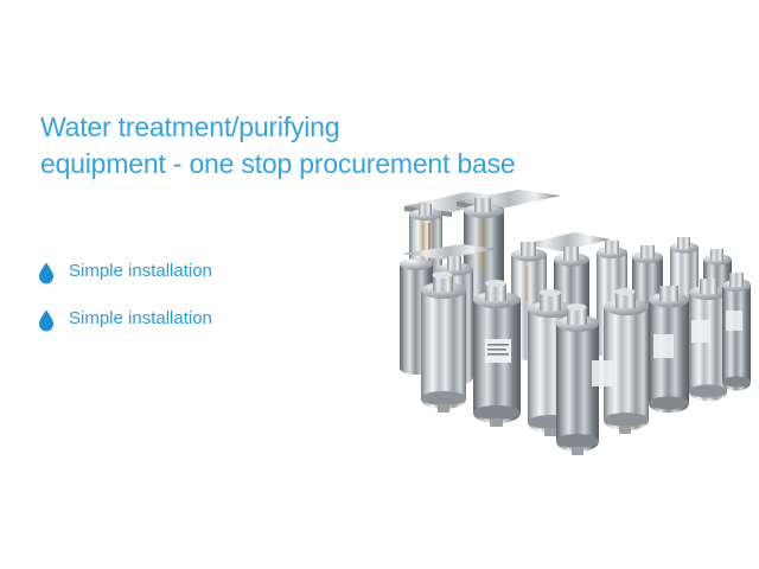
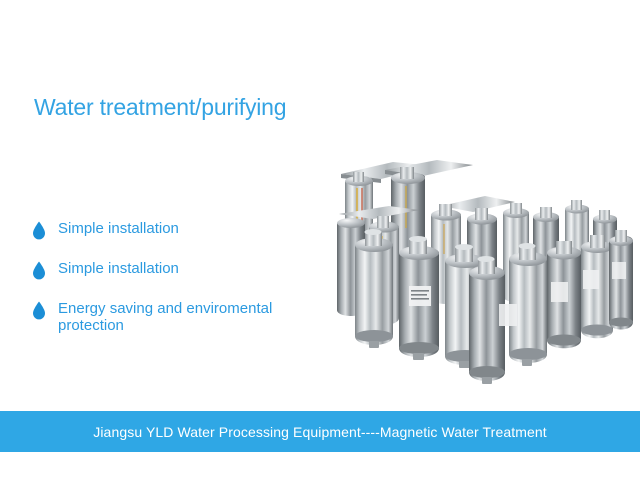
  Water treatment/purifying
- equipment - one stop procurement base
  Simple installation
  Simple installation
+ Energy saving and enviromental protection
+ Jiangsu YLD Water Processing Equipment----Magnetic Water Treatment
